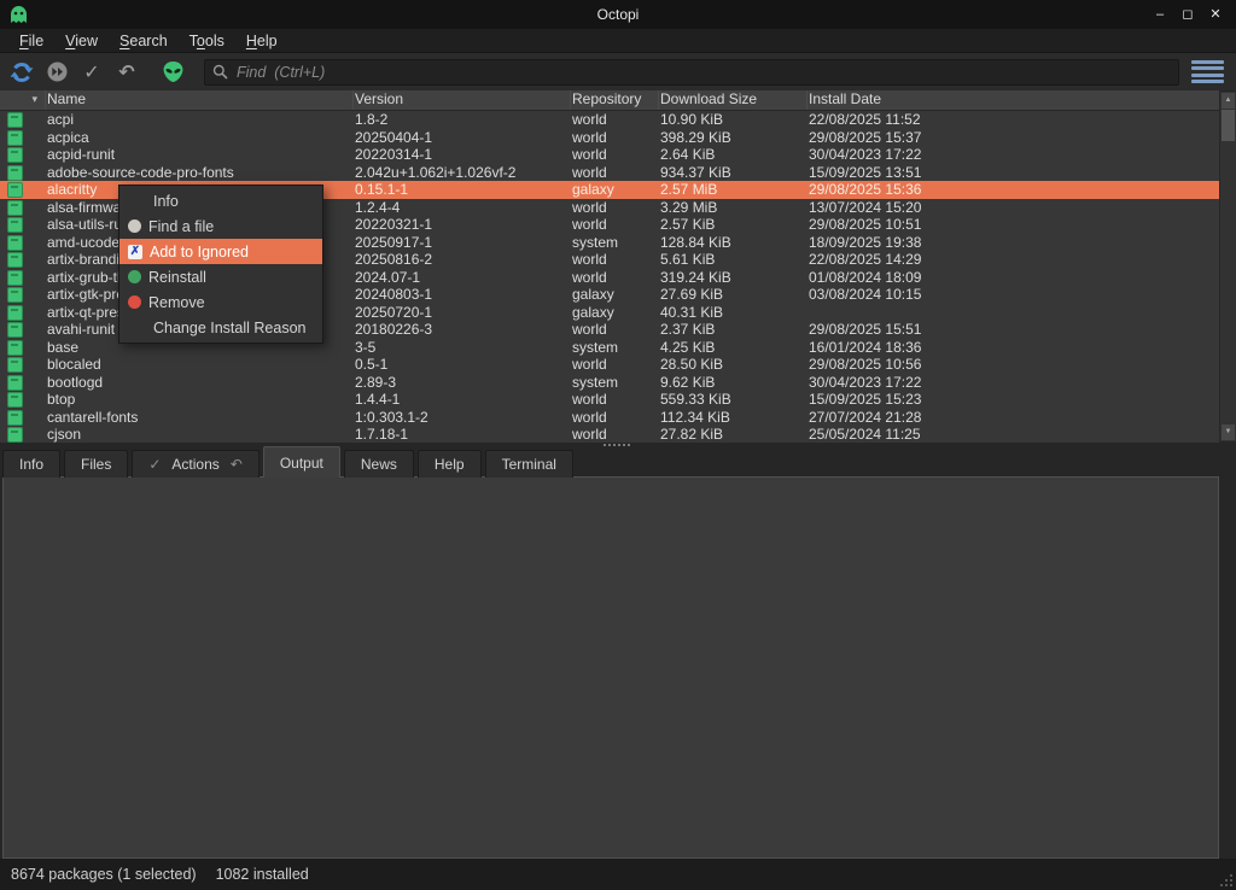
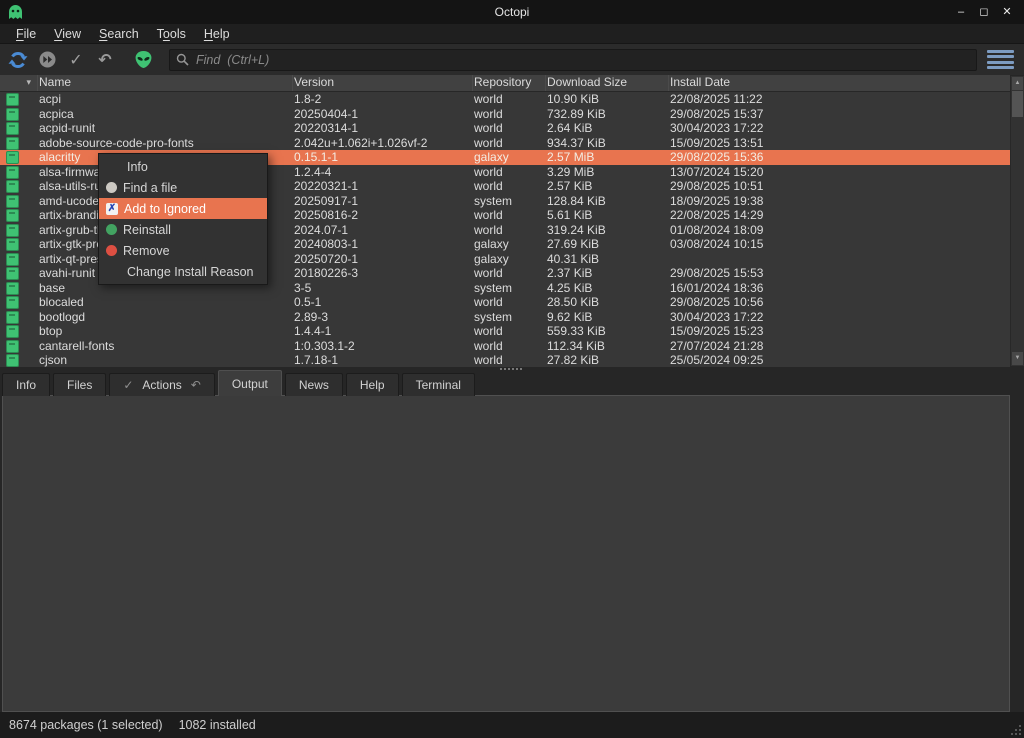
  Octopi
  –
  ◻
  ✕
  File
  View
  Search
  Tools
  Help
  ✓
  ↶
  Find (Ctrl+L)
  ▾
  Name
  Version
  Repository
  Download Size
  Install Date
  acpi
  1.8-2
  world
  10.90 KiB
- 22/08/2025 11:52
+ 22/08/2025 11:22
  acpica
  20250404-1
  world
- 398.29 KiB
+ 732.89 KiB
  29/08/2025 15:37
  acpid-runit
  20220314-1
  world
  2.64 KiB
  30/04/2023 17:22
  adobe-source-code-pro-fonts
  2.042u+1.062i+1.026vf-2
  world
  934.37 KiB
  15/09/2025 13:51
  alacritty
  0.15.1-1
  galaxy
  2.57 MiB
  29/08/2025 15:36
  alsa-firmwa
  1.2.4-4
  world
  3.29 MiB
  13/07/2024 15:20
  alsa-utils-r
  20220321-1
  world
  2.57 KiB
  29/08/2025 10:51
  amd-ucode
  20250917-1
  system
  128.84 KiB
  18/09/2025 19:38
  artix-brand
  20250816-2
  world
  5.61 KiB
  22/08/2025 14:29
  artix-grub-t
  2024.07-1
  world
  319.24 KiB
  01/08/2024 18:09
  artix-gtk-pr
  20240803-1
  galaxy
  27.69 KiB
  03/08/2024 10:15
  artix-qt-pre
  20250720-1
  galaxy
  40.31 KiB
  avahi-runit
  20180226-3
  world
  2.37 KiB
- 29/08/2025 15:51
+ 29/08/2025 15:53
  base
  3-5
  system
  4.25 KiB
  16/01/2024 18:36
  blocaled
  0.5-1
  world
  28.50 KiB
  29/08/2025 10:56
  bootlogd
  2.89-3
  system
  9.62 KiB
  30/04/2023 17:22
  btop
  1.4.4-1
  world
  559.33 KiB
  15/09/2025 15:23
  cantarell-fonts
  1:0.303.1-2
  world
  112.34 KiB
  27/07/2024 21:28
  cjson
  1.7.18-1
  world
  27.82 KiB
- 25/05/2024 11:25
+ 25/05/2024 09:25
  Info
  Files
  ✓
  Actions
  ↶
  Output
  News
  Help
  Terminal
  8674 packages (1 selected)
  1082 installed
  Info
  Find a file
  Add to Ignored
  Reinstall
  Remove
  Change Install Reason
